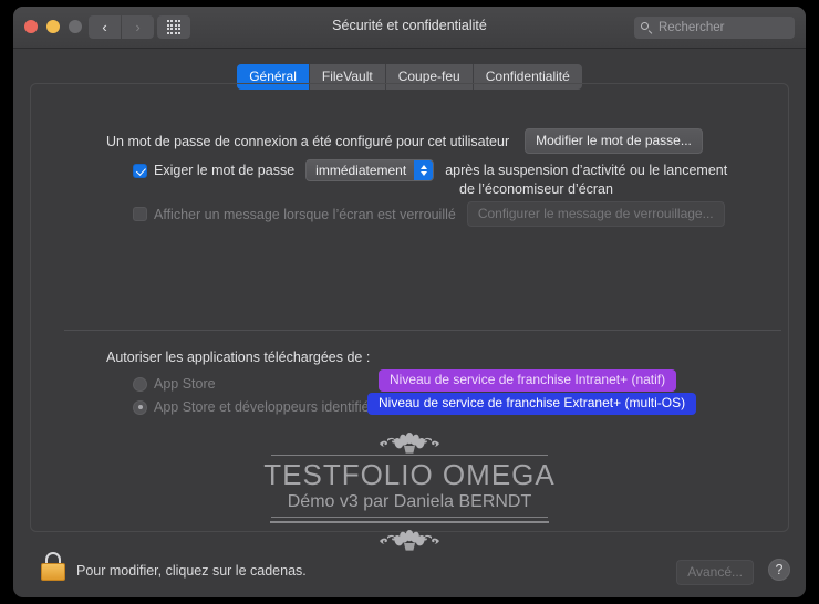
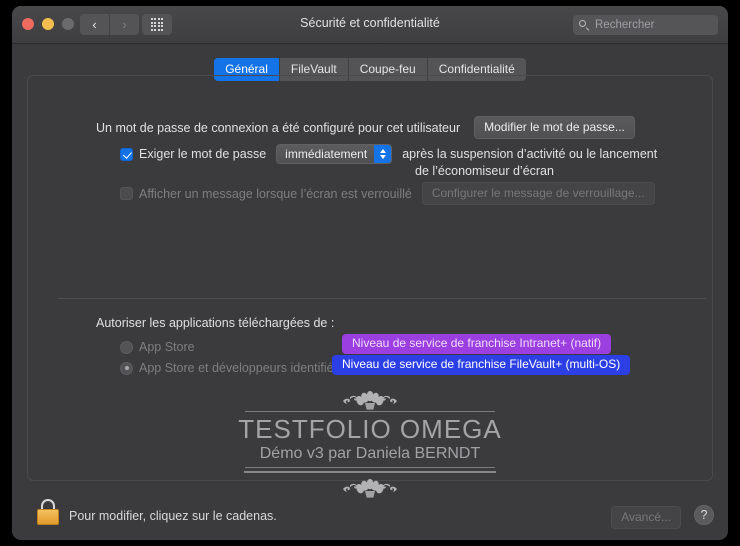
  ‹
  ›
  Sécurité et confidentialité
  Rechercher
  Général
  FileVault
  Coupe-feu
  Confidentialité
  Un mot de passe de connexion a été configuré pour cet utilisateur
  Modifier le mot de passe...
  Exiger le mot de passe
  immédiatement
  après la suspension d’activité ou le lancement
  de l’économiseur d’écran
  Afficher un message lorsque l’écran est verrouillé
  Configurer le message de verrouillage...
  Autoriser les applications téléchargées de :
  App Store
  App Store et développeurs identifié
  Niveau de service de franchise Intranet+ (natif)
- Niveau de service de franchise Extranet+ (multi-OS)
+ Niveau de service de franchise FileVault+ (multi-OS)
  TESTFOLIO OMEGA
  Démo v3 par Daniela BERNDT
  Pour modifier, cliquez sur le cadenas.
  Avancé...
  ?
